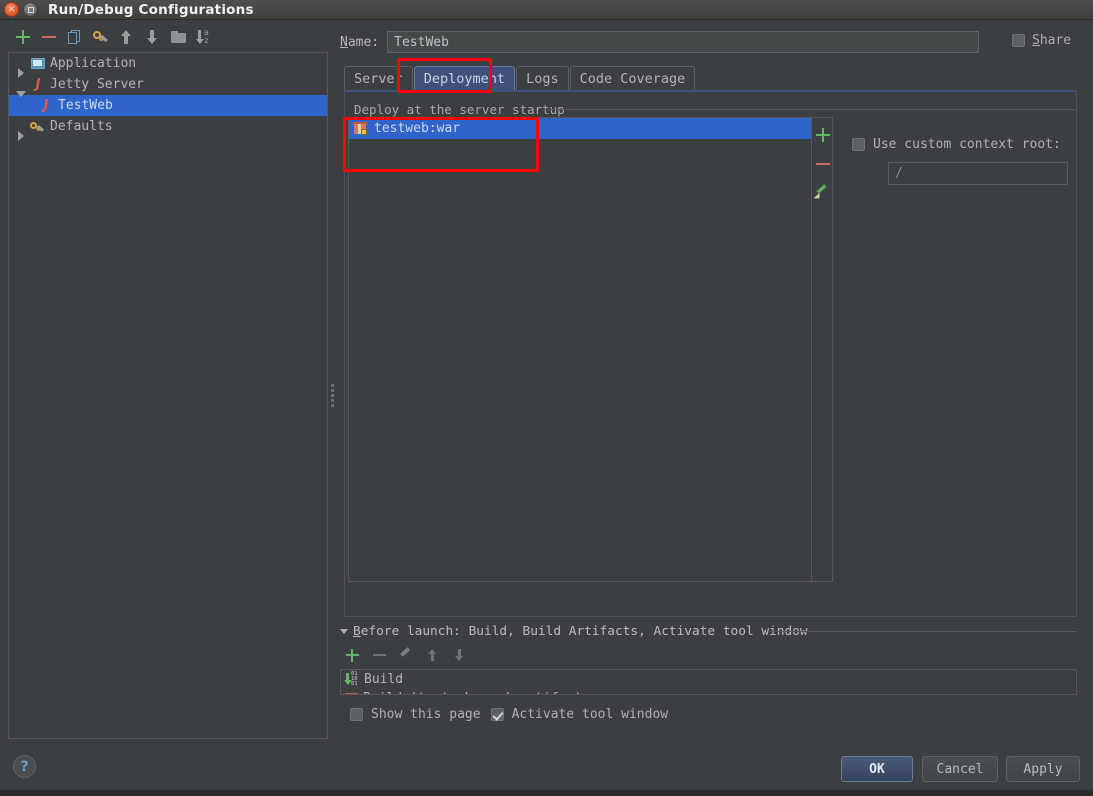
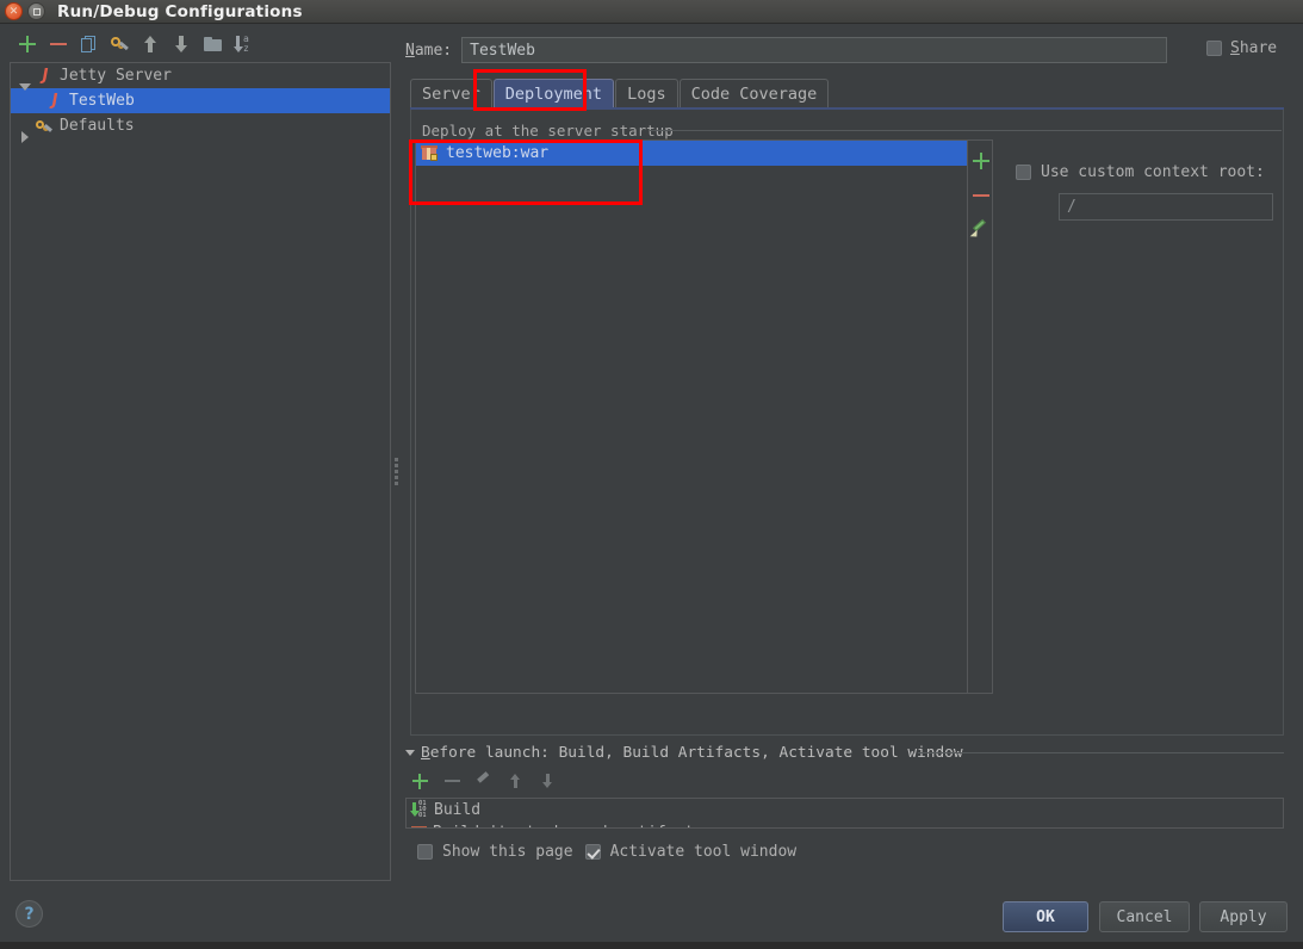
  ✕
  Run/Debug Configurations
  a
  z
- Application
  J
  Jetty Server
  J
  TestWeb
  Defaults
  Name:
  TestWeb
  Share
  Server
  Deployment
  Logs
  Code Coverage
  Deploy at the server star
  testweb:war
  Use custom context root:
  /
  Before launch: Build, Build Artifacts, Activate tool w
  Build
  Show this page
  Activate tool window
  ?
  OK
  Cancel
  Apply
